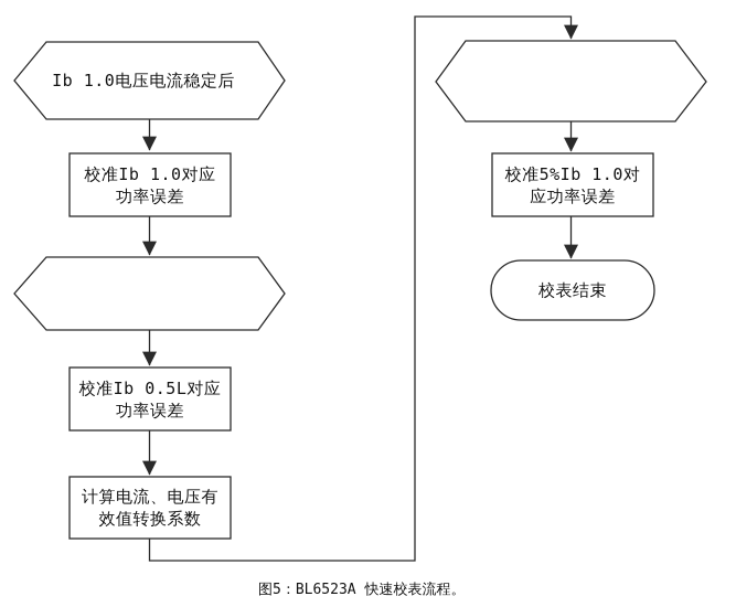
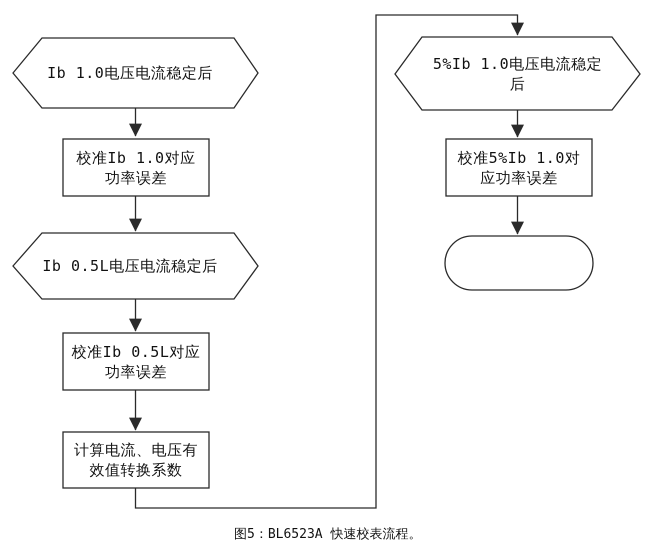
  Ib 1.0电压电流稳定后
  校准Ib 1.0对应
  功率误差
+ Ib 0.5L电压电流稳定后
  校准Ib 0.5L对应
  功率误差
  计算电流、电压有
  效值转换系数
+ 5%Ib 1.0电压电流稳定
+ 后
  校准5%Ib 1.0对
  应功率误差
- 校表结束
  图5：BL6523A 快速校表流程。
